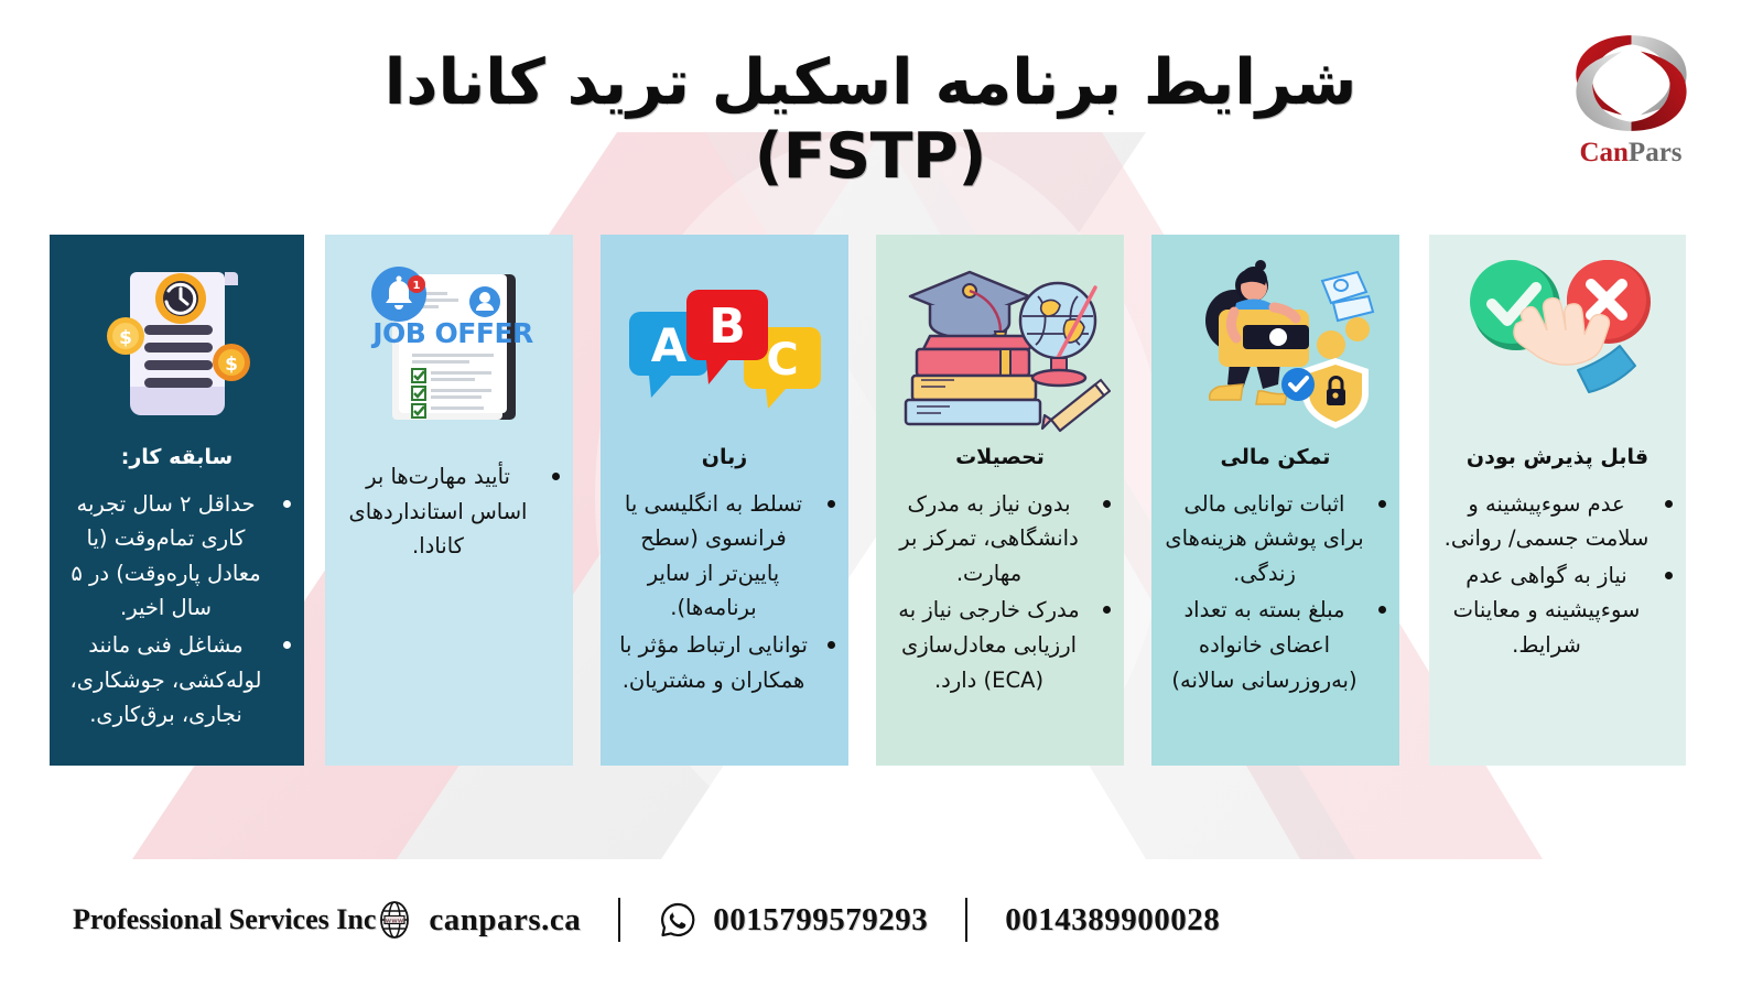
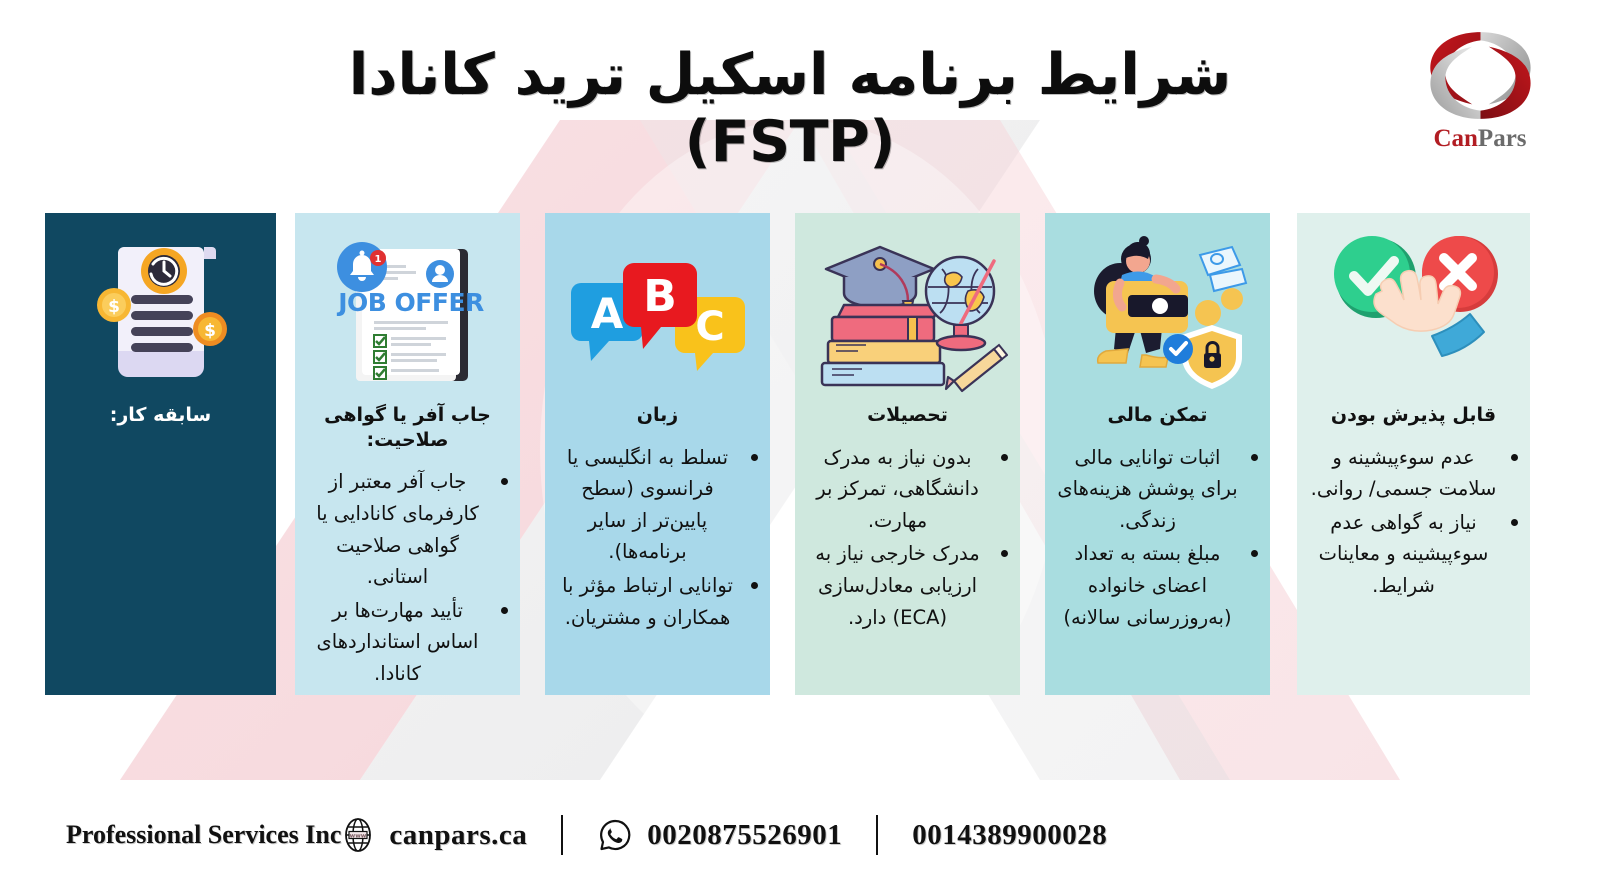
  شرایط برنامه اسکیل ترید کانادا (FSTP)
  CanPars
  $
  $
  سابقه کار:
- حداقل ۲ سال تجربه کاری تمام‌وقت (یا معادل پاره‌وقت) در ۵ سال اخیر.
- مشاغل فنی مانند لوله‌کشی، جوشکاری، نجاری، برق‌کاری.
  JOB OFFER
  1
+ جاب آفر یا گواهی صلاحیت:
+ جاب آفر معتبر از کارفرمای کانادایی یا گواهی صلاحیت استانی.
  تأیید مهارت‌ها بر اساس استانداردهای کانادا.
  A
  C
  B
  زبان
  تسلط به انگلیسی یا فرانسوی (سطح پایین‌تر از سایر برنامه‌ها).
  توانایی ارتباط مؤثر با همکاران و مشتریان.
  تحصیلات
  بدون نیاز به مدرک دانشگاهی، تمرکز بر مهارت.
  مدرک خارجی نیاز به ارزیابی معادل‌سازی (ECA) دارد.
  تمکن مالی
  اثبات توانایی مالی برای پوشش هزینه‌های زندگی.
  مبلغ بسته به تعداد اعضای خانواده (به‌روزرسانی سالانه)
  قابل پذیرش بودن
  عدم سوءپیشینه و سلامت جسمی/ روانی.
  نیاز به گواهی عدم سوءپیشینه و معاینات شرایط.
  Professional Services Inc
  canpars.ca
- 0015799579293
+ 0020875526901
  0014389900028
